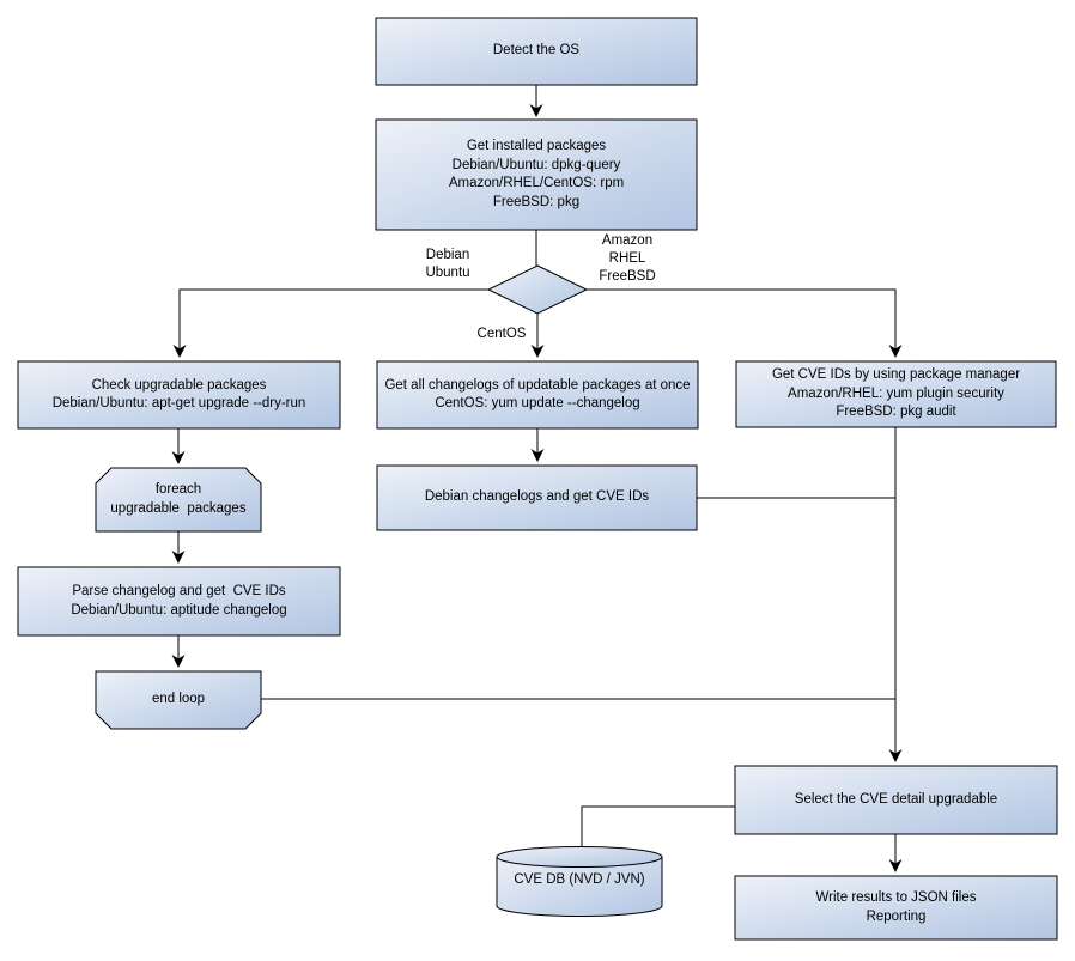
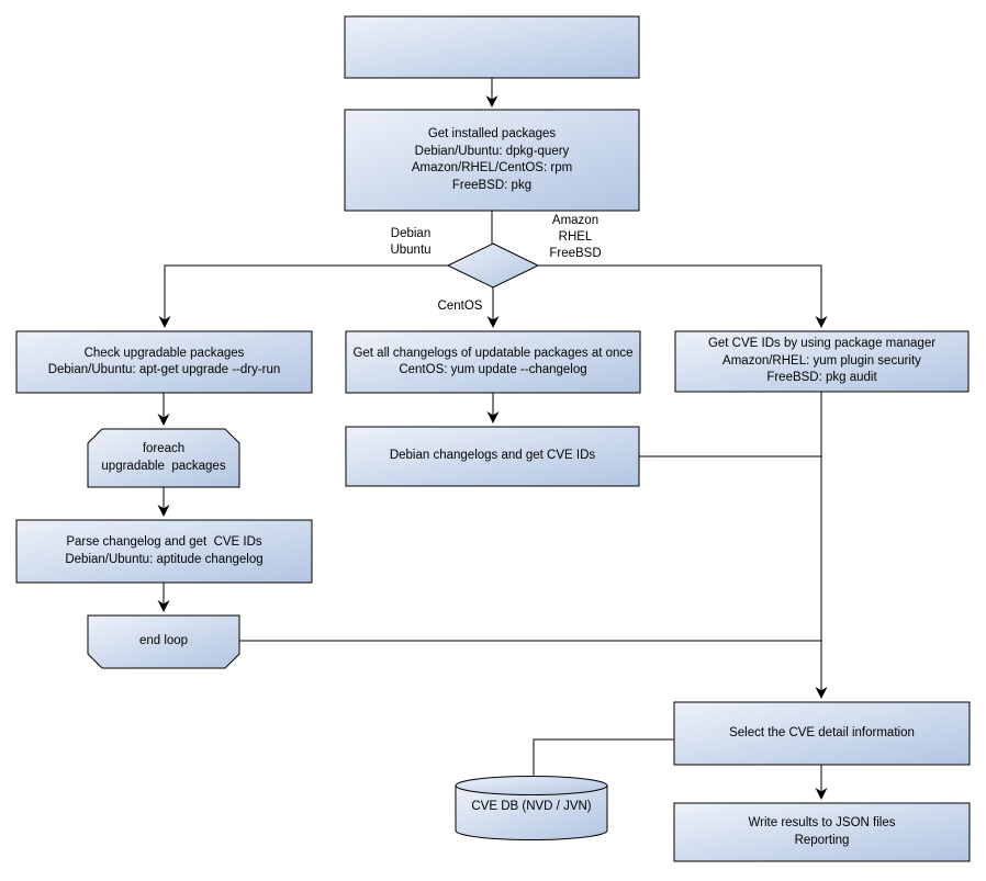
- Detect the OS
  Get installed packages
  Debian/Ubuntu: dpkg-query
  Amazon/RHEL/CentOS: rpm
  FreeBSD: pkg
  Check upgradable packages
  Debian/Ubuntu: apt-get upgrade --dry-run
  Get all changelogs of updatable packages at once
  CentOS: yum update --changelog
  Get CVE IDs by using package manager
  Amazon/RHEL: yum plugin security
  FreeBSD: pkg audit
  foreach
  upgradable packages
  Debian changelogs and get CVE IDs
  Parse changelog and get CVE IDs
  Debian/Ubuntu: aptitude changelog
  end loop
- Select the CVE detail upgradable
+ Select the CVE detail information
  CVE DB (NVD / JVN)
  Write results to JSON files
  Reporting
  Debian
  Ubuntu
  Amazon
  RHEL
  FreeBSD
  CentOS
